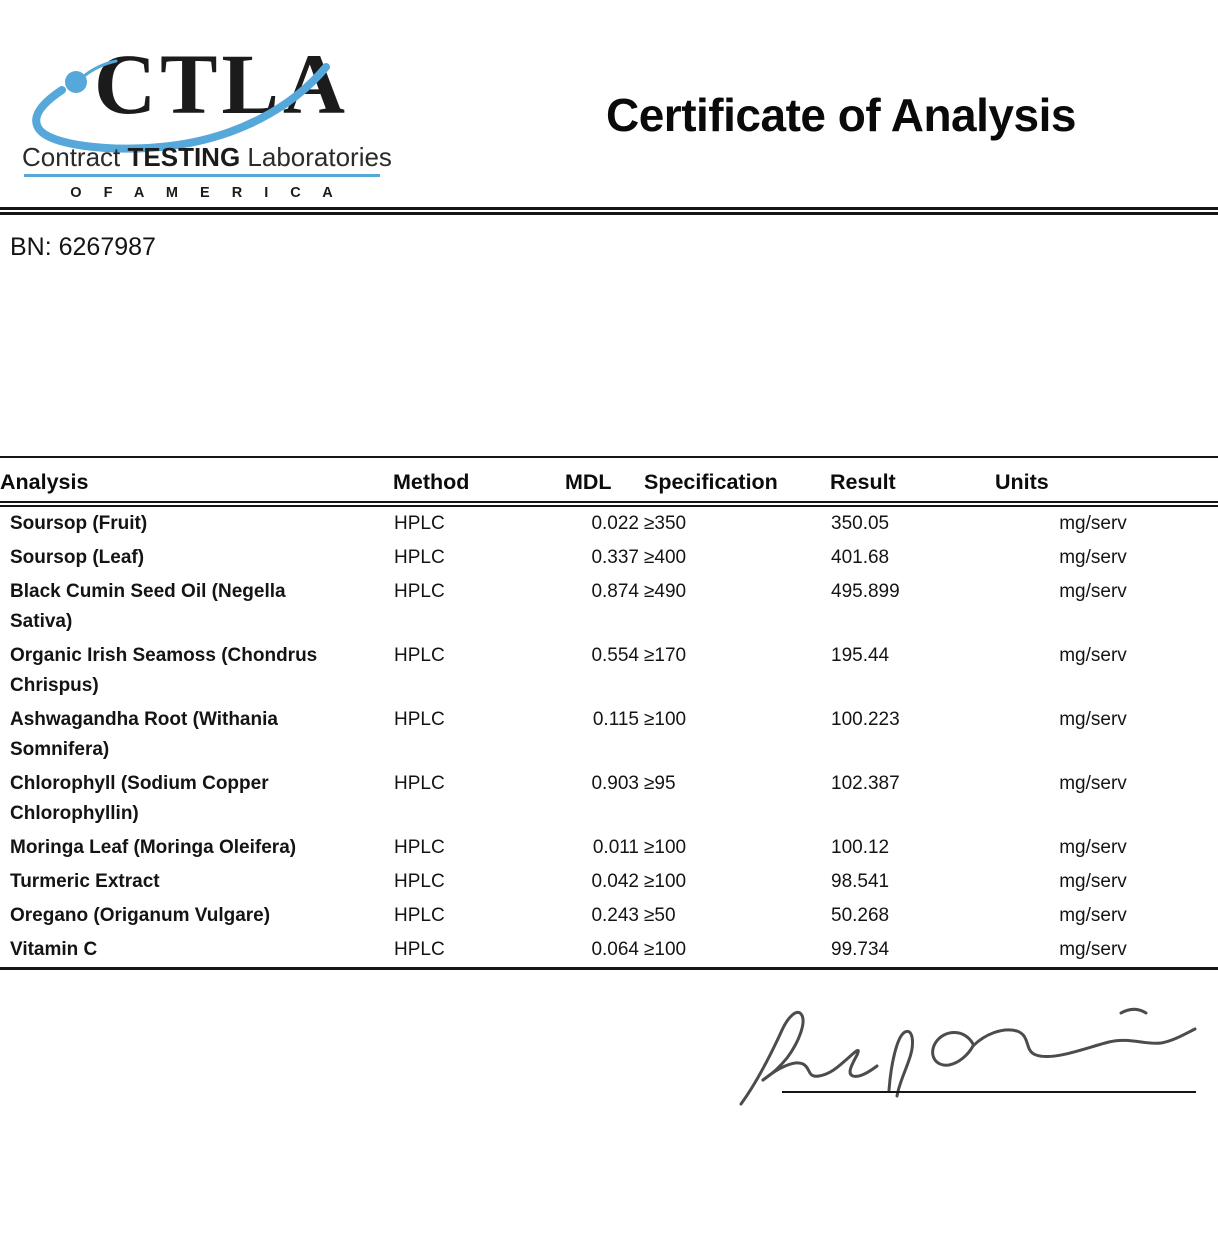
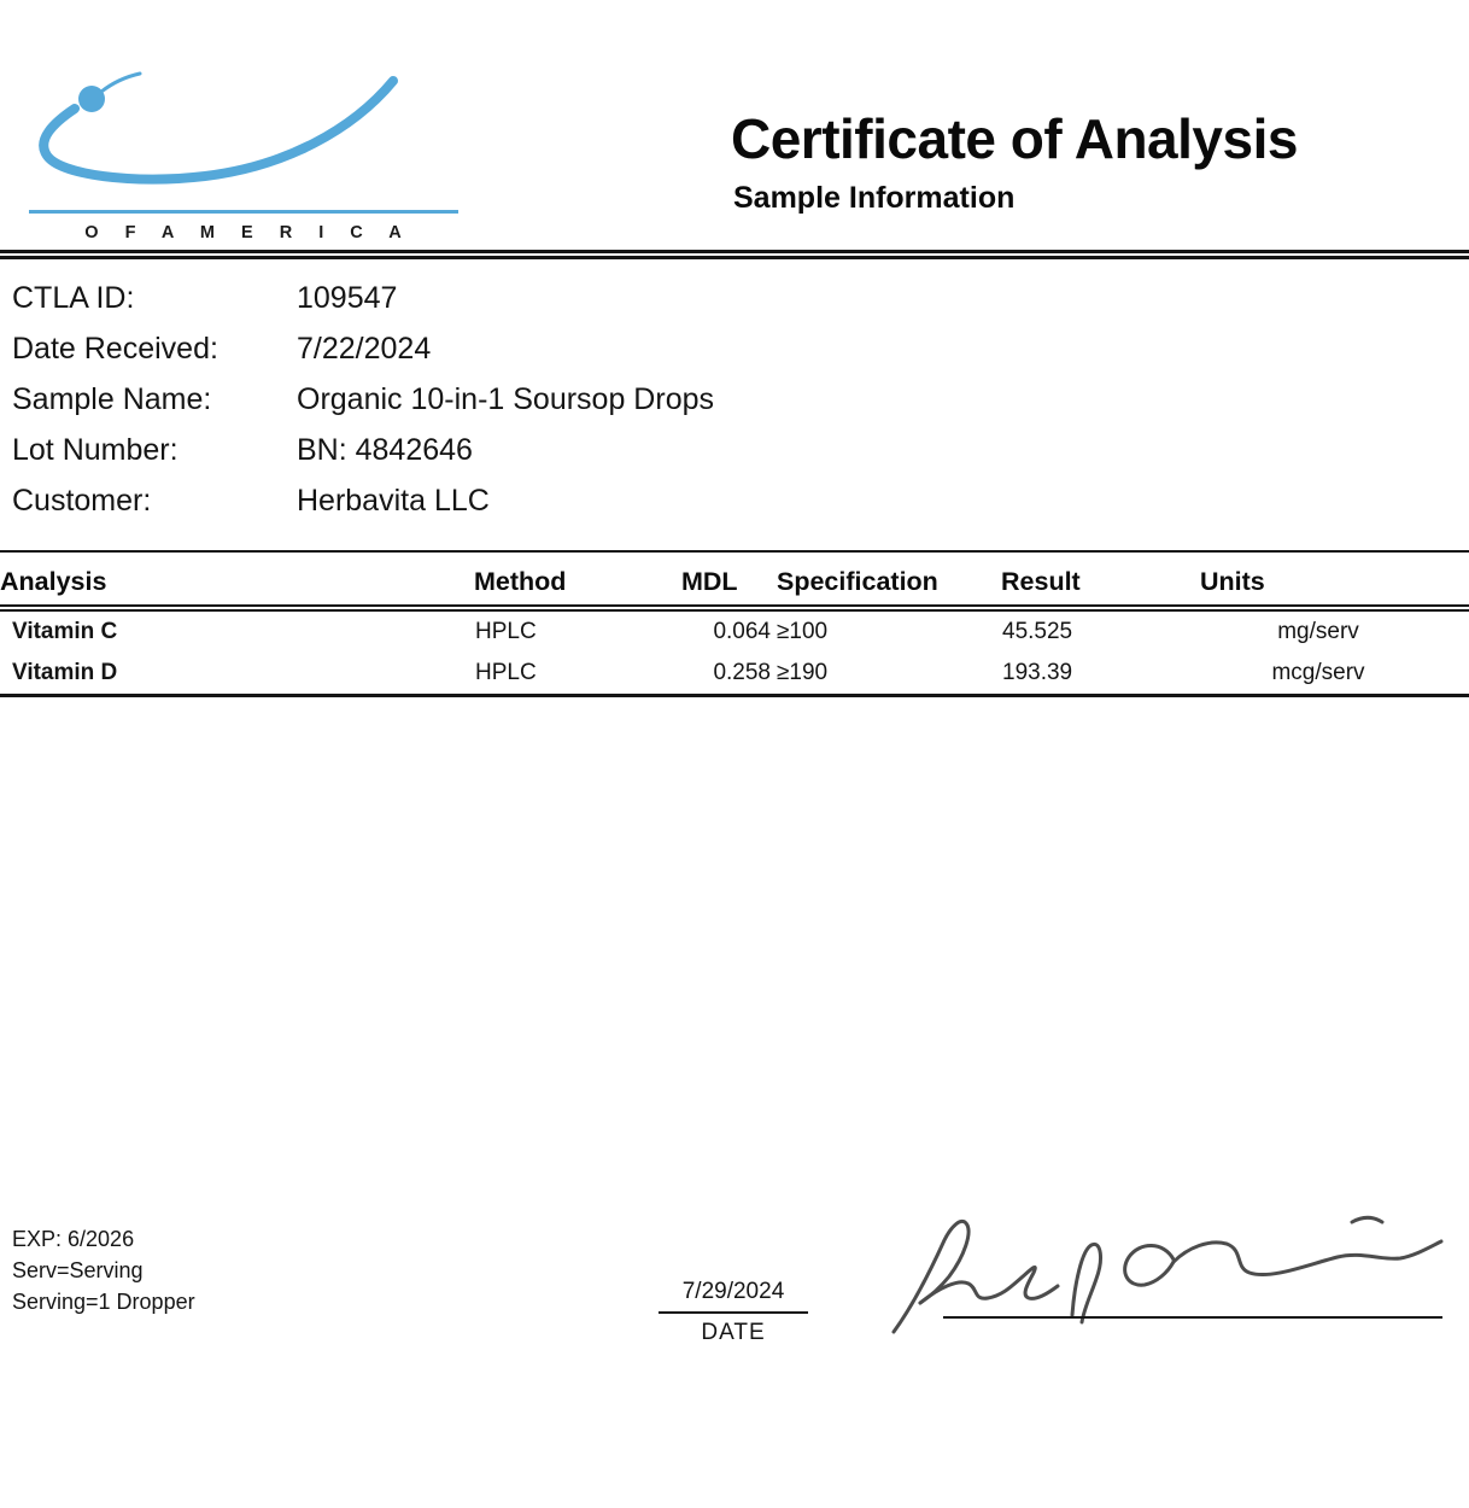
- CTLA
- Contract TESTING Laboratories
  O F A M E R I C A
  Certificate of Analysis
+ Sample Information
+ CTLA ID:
+ 109547
+ Date Received:
+ 7/22/2024
+ Sample Name:
+ Organic 10-in-1 Soursop Drops
+ Lot Number:
- BN: 6267987
+ BN: 4842646
+ Customer:
+ Herbavita LLC
  Analysis	Method	MDL	Specification	Result	Units
- Soursop (Fruit)	HPLC	0.022	≥350	350.05	mg/serv
- Soursop (Leaf)	HPLC	0.337	≥400	401.68	mg/serv
- Black Cumin Seed Oil (Negella Sativa)	HPLC	0.874	≥490	495.899	mg/serv
- Organic Irish Seamoss (Chondrus Chrispus)	HPLC	0.554	≥170	195.44	mg/serv
- Ashwagandha Root (Withania Somnifera)	HPLC	0.115	≥100	100.223	mg/serv
- Chlorophyll (Sodium Copper Chlorophyllin)	HPLC	0.903	≥95	102.387	mg/serv
- Moringa Leaf (Moringa Oleifera)	HPLC	0.011	≥100	100.12	mg/serv
- Turmeric Extract	HPLC	0.042	≥100	98.541	mg/serv
- Oregano (Origanum Vulgare)	HPLC	0.243	≥50	50.268	mg/serv
- Vitamin C	HPLC	0.064	≥100	99.734	mg/serv
+ Vitamin C	HPLC	0.064	≥100	45.525	mg/serv
+ Vitamin D	HPLC	0.258	≥190	193.39	mcg/serv
+ EXP: 6/2026
+ Serv=Serving
+ Serving=1 Dropper
+ 7/29/2024
+ DATE
